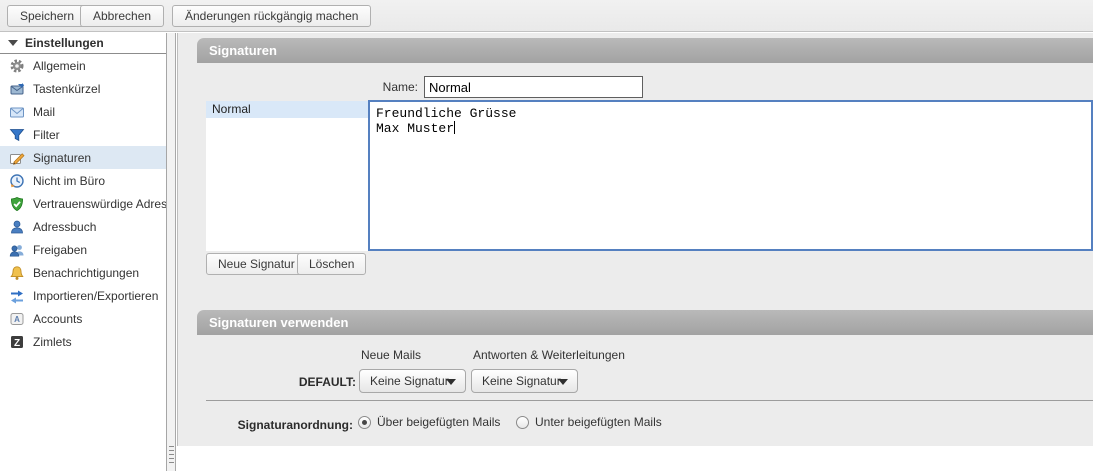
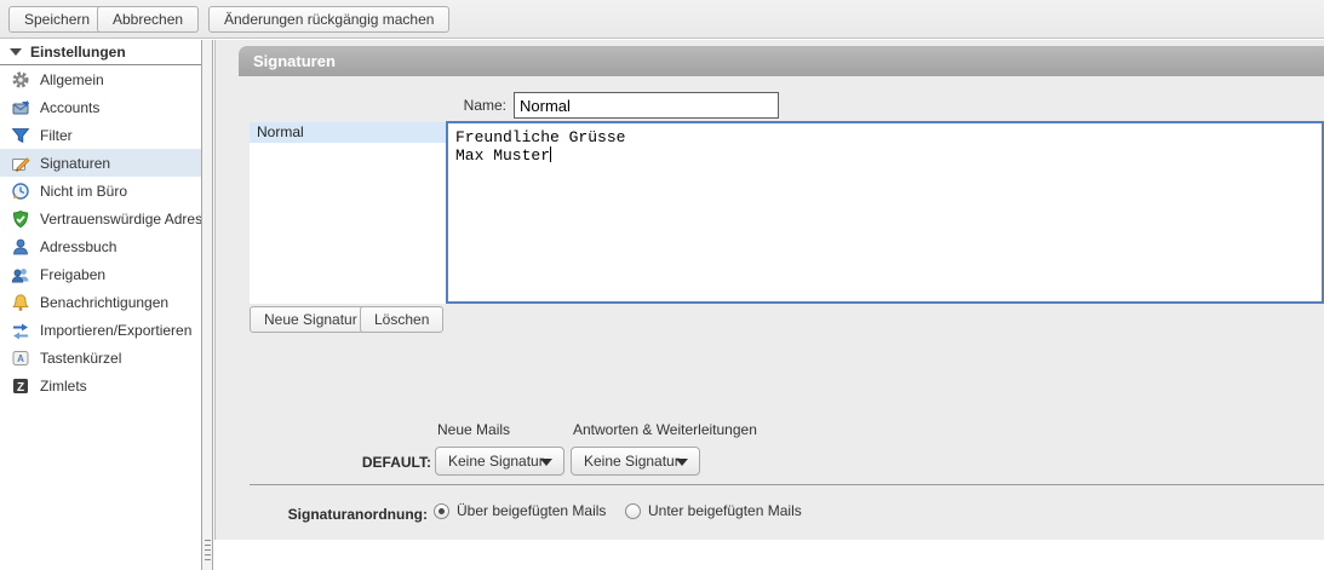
  Speichern
  Abbrechen
  Änderungen rückgängig machen
  Einstellungen
  Allgemein
- Tastenkürzel
+ Accounts
- Mail
  Filter
  Signaturen
  Nicht im Büro
  Vertrauenswürdige Adres
  Adressbuch
  Freigaben
  Benachrichtigungen
  Importieren/Exportieren
  A
- Accounts
+ Tastenkürzel
  Z
  Zimlets
  Signaturen
  Name:
  Normal
  Normal
  Freundliche Grüsse
  Max Muster
  Neue Signatur
  Löschen
- Signaturen verwenden
  Neue Mails
  Antworten & Weiterleitungen
  DEFAULT:
  Keine Signatur
  Keine Signatur
  Signaturanordnung:
  Über beigefügten Mails
  Unter beigefügten Mails
